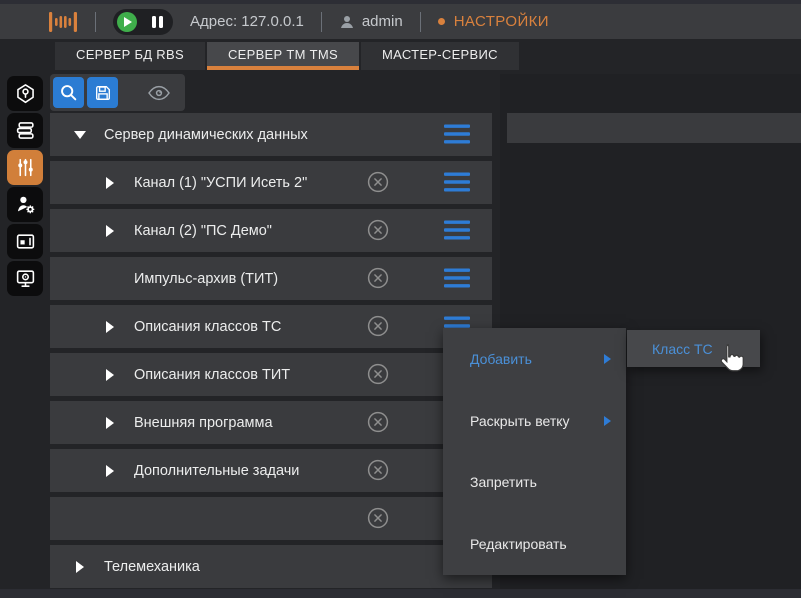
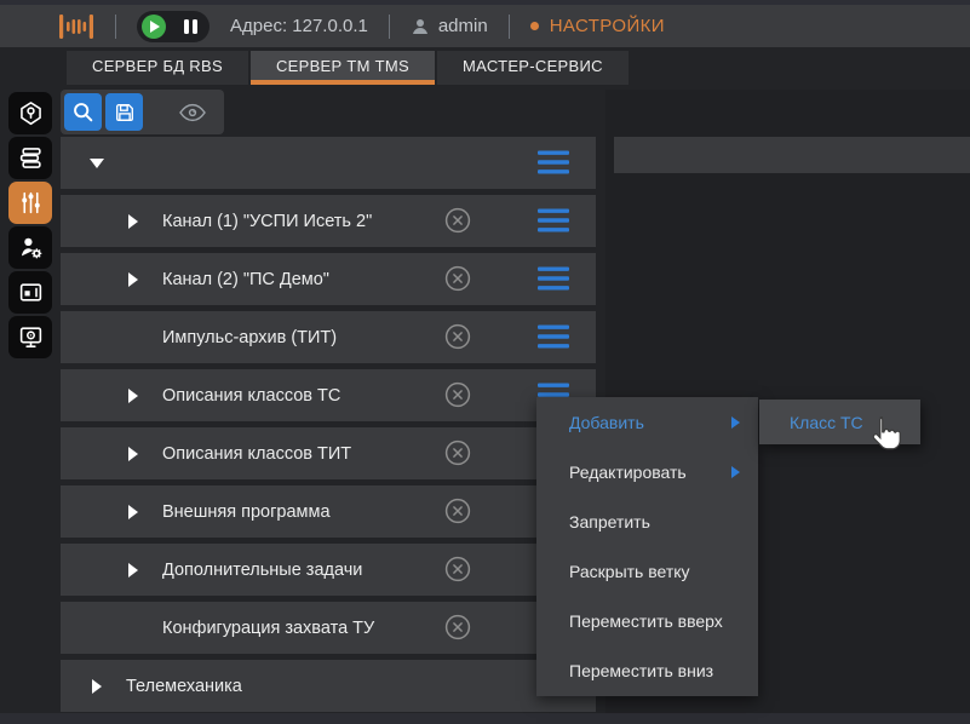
  Адрес: 127.0.0.1
  admin
  НАСТРОЙКИ
  СЕРВЕР БД RBS
  СЕРВЕР ТМ TMS
  МАСТЕР-СЕРВИС
- Сервер динамических данных
  Канал (1) "УСПИ Исеть 2"
  Канал (2) "ПС Демо"
  Импульс-архив (ТИТ)
  Описания классов ТС
  Описания классов ТИТ
  Внешняя программа
  Дополнительные задачи
+ Конфигурация захвата ТУ
  Телемеханика
  Добавить
- Раскрыть ветку
+ Редактировать
  Запретить
- Редактировать
+ Раскрыть ветку
+ Переместить вверх
+ Переместить вниз
  Класс ТС
